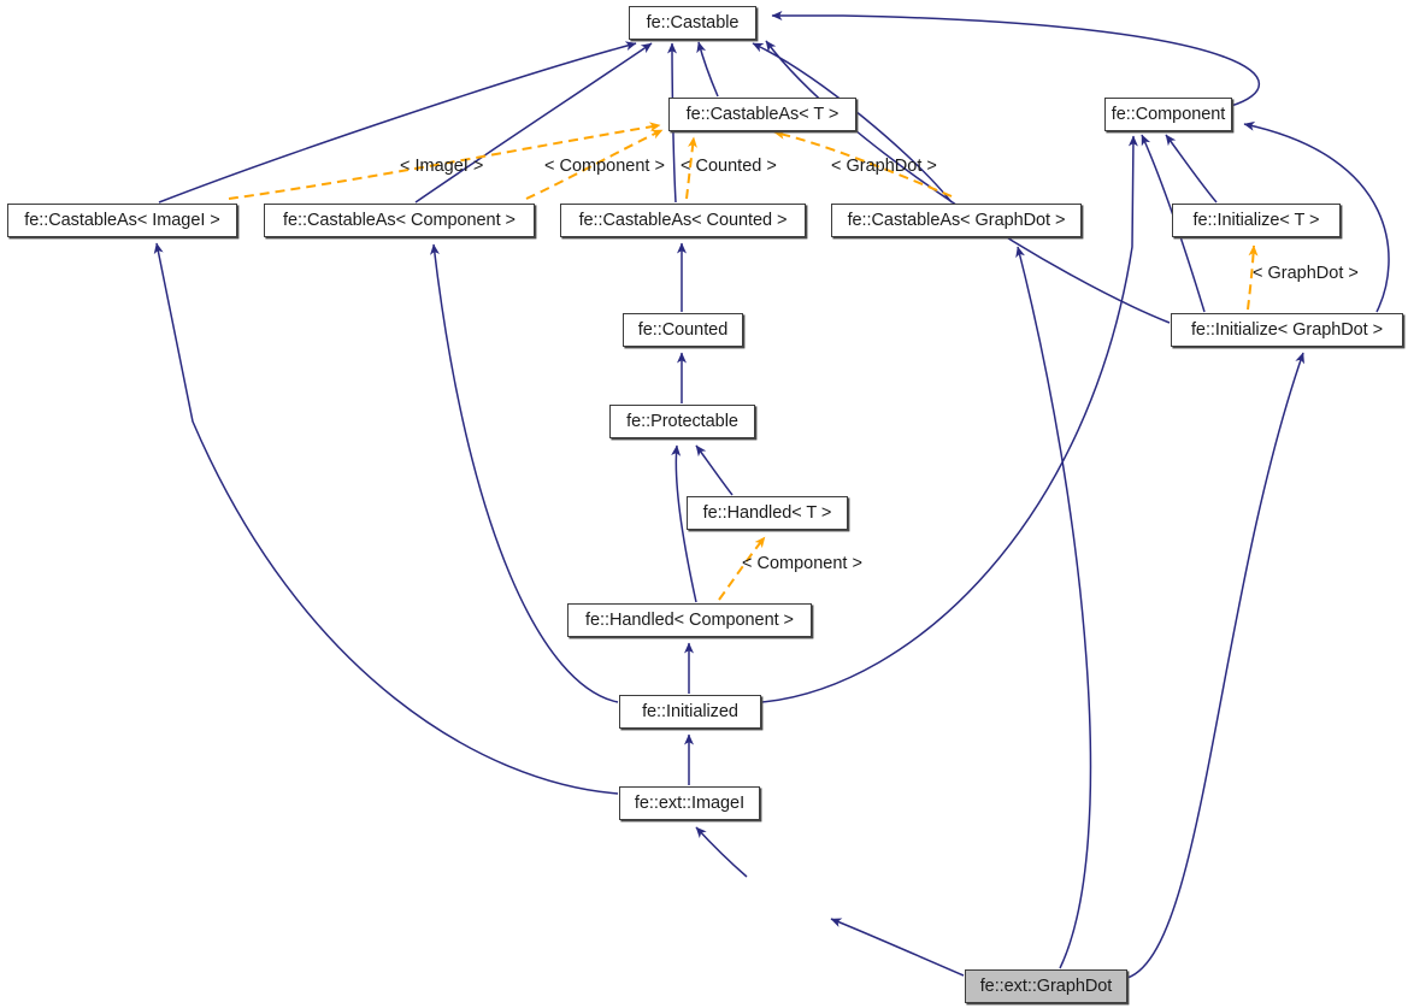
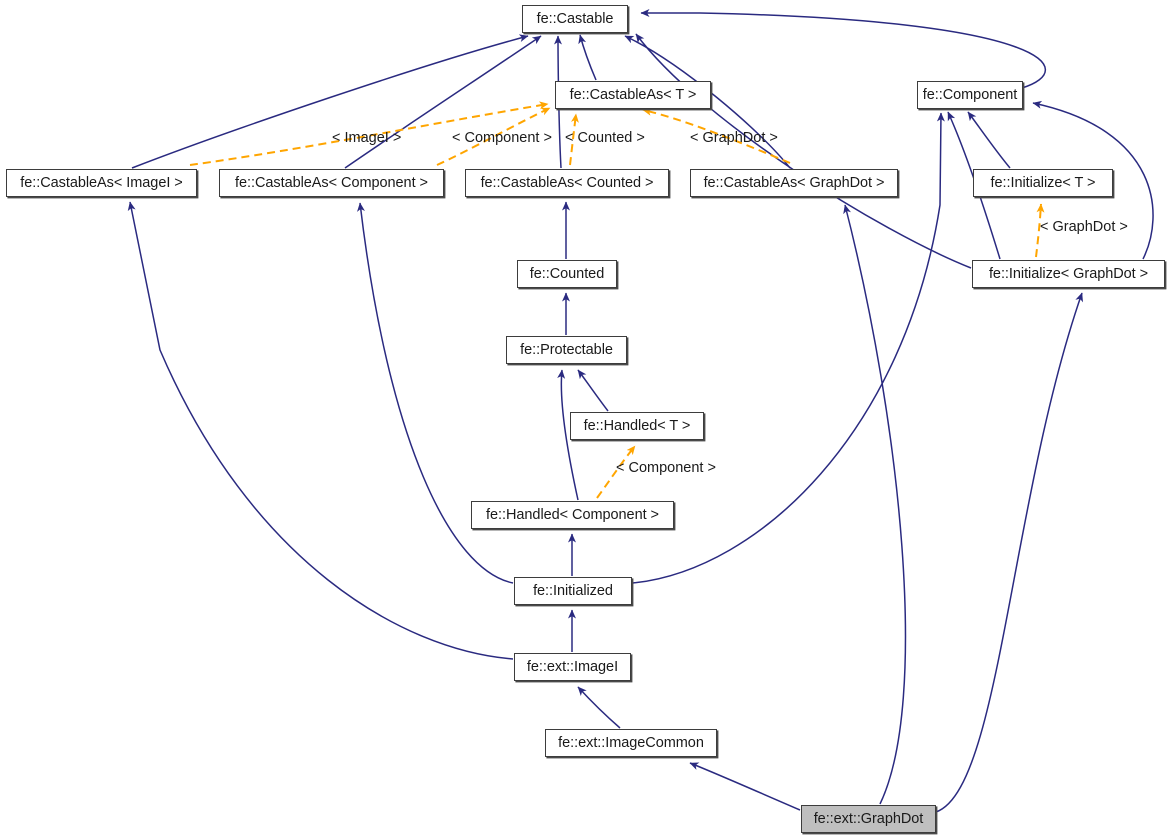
  fe::Castable
  fe::CastableAs< T >
  fe::Component
  fe::CastableAs< ImageI >
  fe::CastableAs< Component >
  fe::CastableAs< Counted >
  fe::CastableAs< GraphDot >
  fe::Initialize< T >
  fe::Counted
  fe::Initialize< GraphDot >
  fe::Protectable
  fe::Handled< T >
  fe::Handled< Component >
  fe::Initialized
  fe::ext::ImageI
+ fe::ext::ImageCommon
  fe::ext::GraphDot
  < ImageI >
  < Component >
  < Counted >
  < GraphDot >
  < GraphDot >
  < Component >
